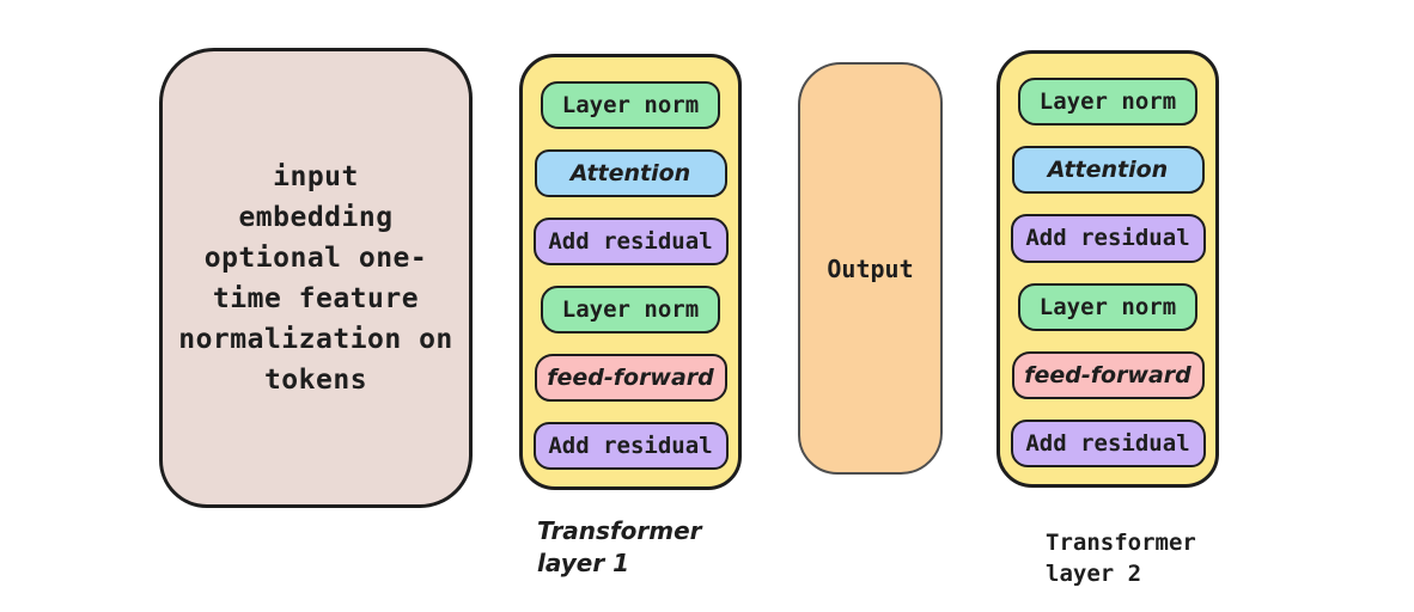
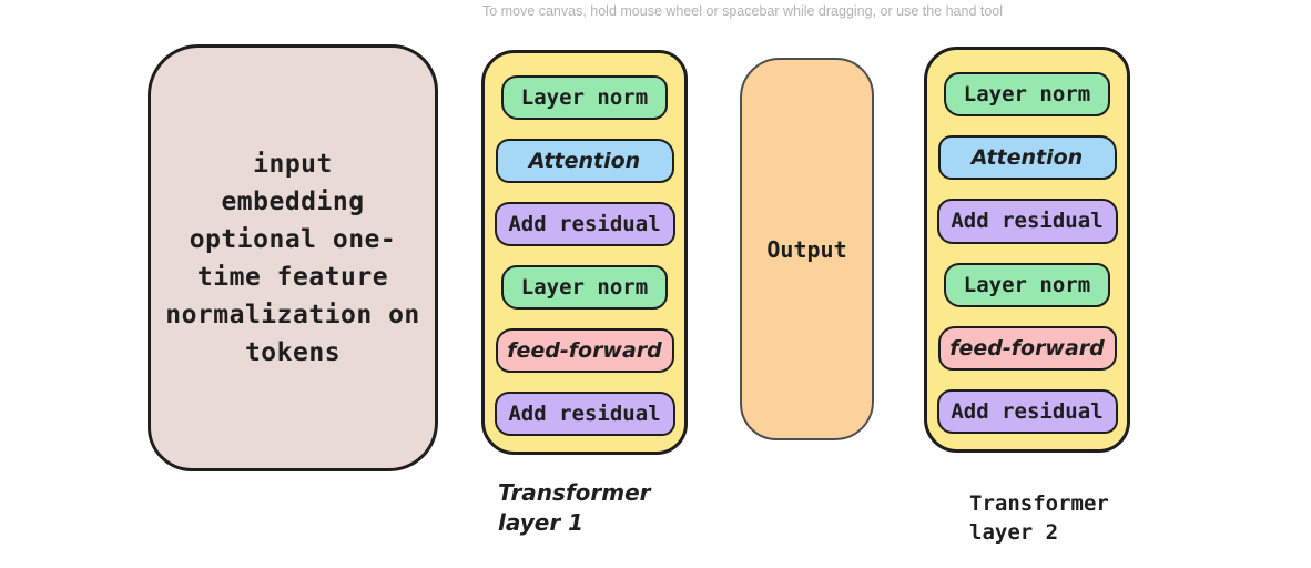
+ To move canvas, hold mouse wheel or spacebar while dragging, or use the hand tool
  input
  embedding
  optional one-
  time feature
  normalization on
  tokens
  Layer norm
  Attention
  Add residual
  Layer norm
  feed-forward
  Add residual
  Output
  Layer norm
  Attention
  Add residual
  Layer norm
  feed-forward
  Add residual
  Transformer
  layer 1
  Transformer
  layer 2
